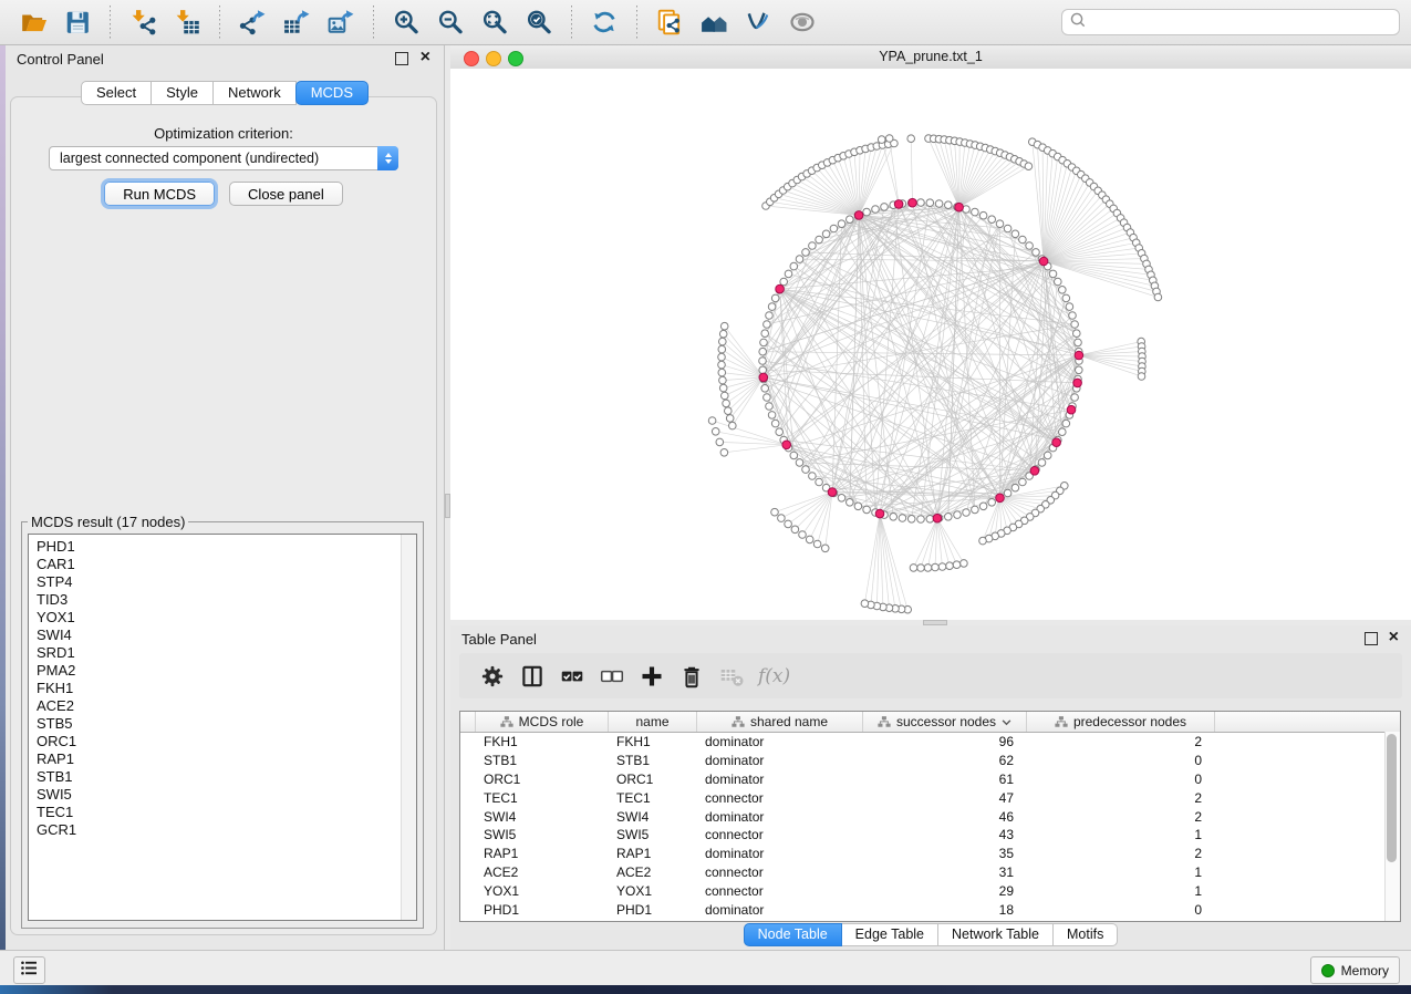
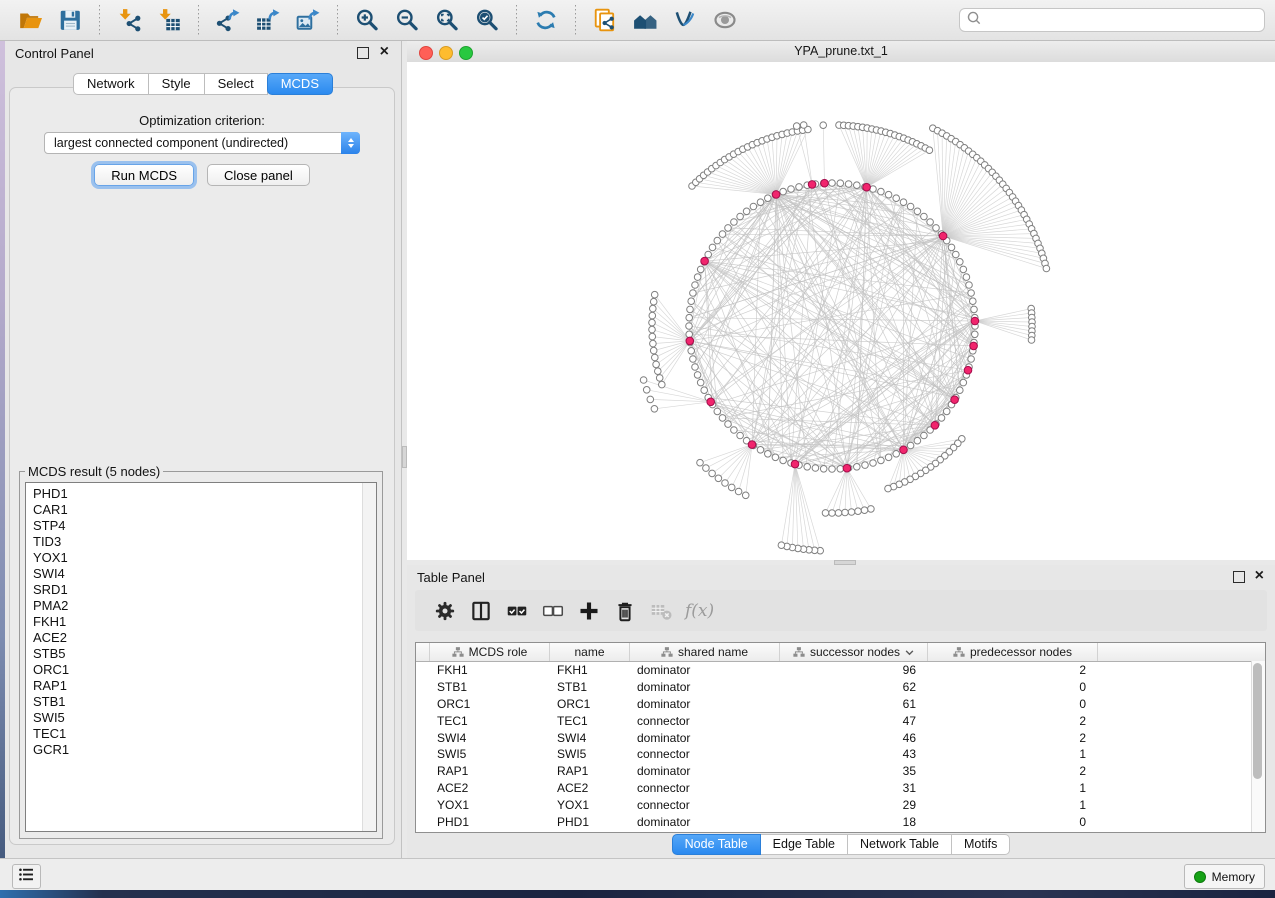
  Control Panel
  ×
- Select
+ Network
  Style
- Network
+ Select
  MCDS
  Optimization criterion:
  largest connected component (undirected)
  Run MCDS
  Close panel
- MCDS result (17 nodes)
+ MCDS result (5 nodes)
  PHD1
  CAR1
  STP4
  TID3
  YOX1
  SWI4
  SRD1
  PMA2
  FKH1
  ACE2
  STB5
  ORC1
  RAP1
  STB1
  SWI5
  TEC1
  GCR1
  YPA_prune.txt_1
  Table Panel
  ×
  f(x)
  MCDS role
  name
  shared name
  successor nodes
  predecessor nodes
  FKH1
  FKH1
  dominator
  96
  2
  STB1
  STB1
  dominator
  62
  0
  ORC1
  ORC1
  dominator
  61
  0
  TEC1
  TEC1
  connector
  47
  2
  SWI4
  SWI4
  dominator
  46
  2
  SWI5
  SWI5
  connector
  43
  1
  RAP1
  RAP1
  dominator
  35
  2
  ACE2
  ACE2
  connector
  31
  1
  YOX1
  YOX1
  connector
  29
  1
  PHD1
  PHD1
  dominator
  18
  0
  Node Table
  Edge Table
  Network Table
  Motifs
  Memory
